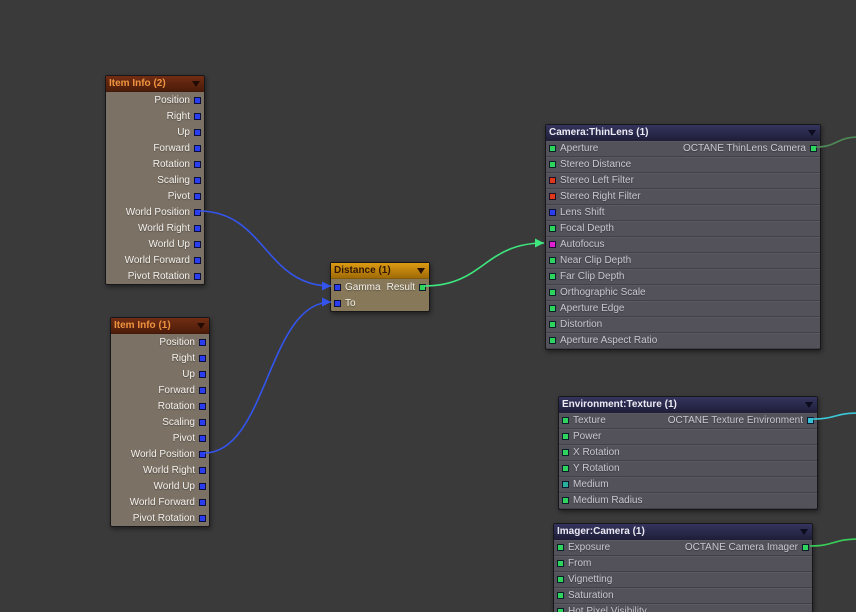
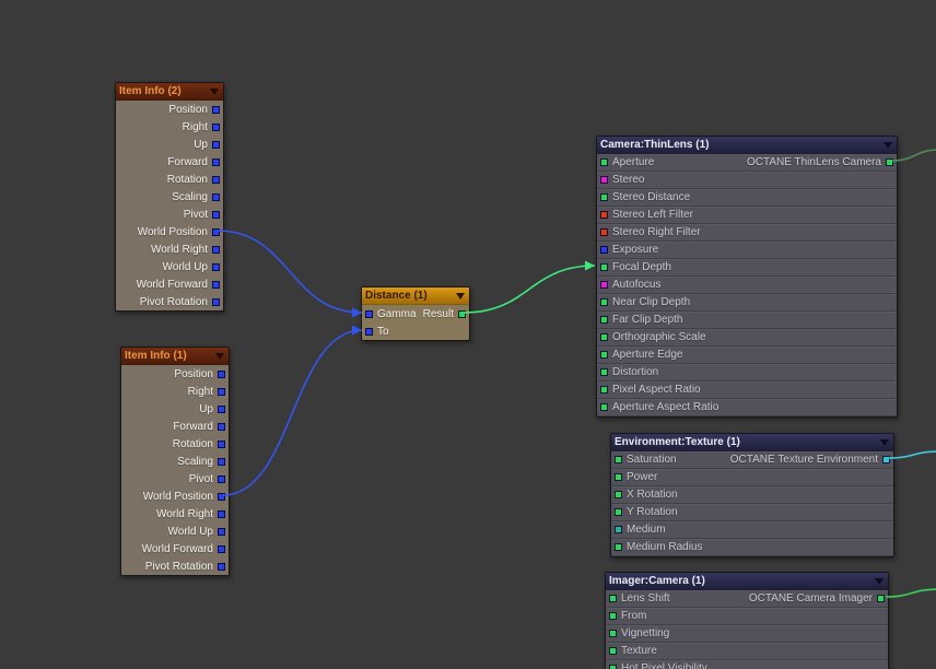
  Item Info (2)
  Position
  Right
  Up
  Forward
  Rotation
  Scaling
  Pivot
  World Position
  World Right
  World Up
  World Forward
  Pivot Rotation
  Item Info (1)
  Position
  Right
  Up
  Forward
  Rotation
  Scaling
  Pivot
  World Position
  World Right
  World Up
  World Forward
  Pivot Rotation
  Distance (1)
  Gamma
  Result
  To
  Camera:ThinLens (1)
  Aperture
  OCTANE ThinLens Camera
+ Stereo
  Stereo Distance
  Stereo Left Filter
  Stereo Right Filter
- Lens Shift
+ Exposure
  Focal Depth
  Autofocus
  Near Clip Depth
  Far Clip Depth
  Orthographic Scale
  Aperture Edge
  Distortion
+ Pixel Aspect Ratio
  Aperture Aspect Ratio
  Environment:Texture (1)
- Texture
+ Saturation
  OCTANE Texture Environment
  Power
  X Rotation
  Y Rotation
  Medium
  Medium Radius
  Imager:Camera (1)
- Exposure
+ Lens Shift
  OCTANE Camera Imager
  From
  Vignetting
- Saturation
+ Texture
